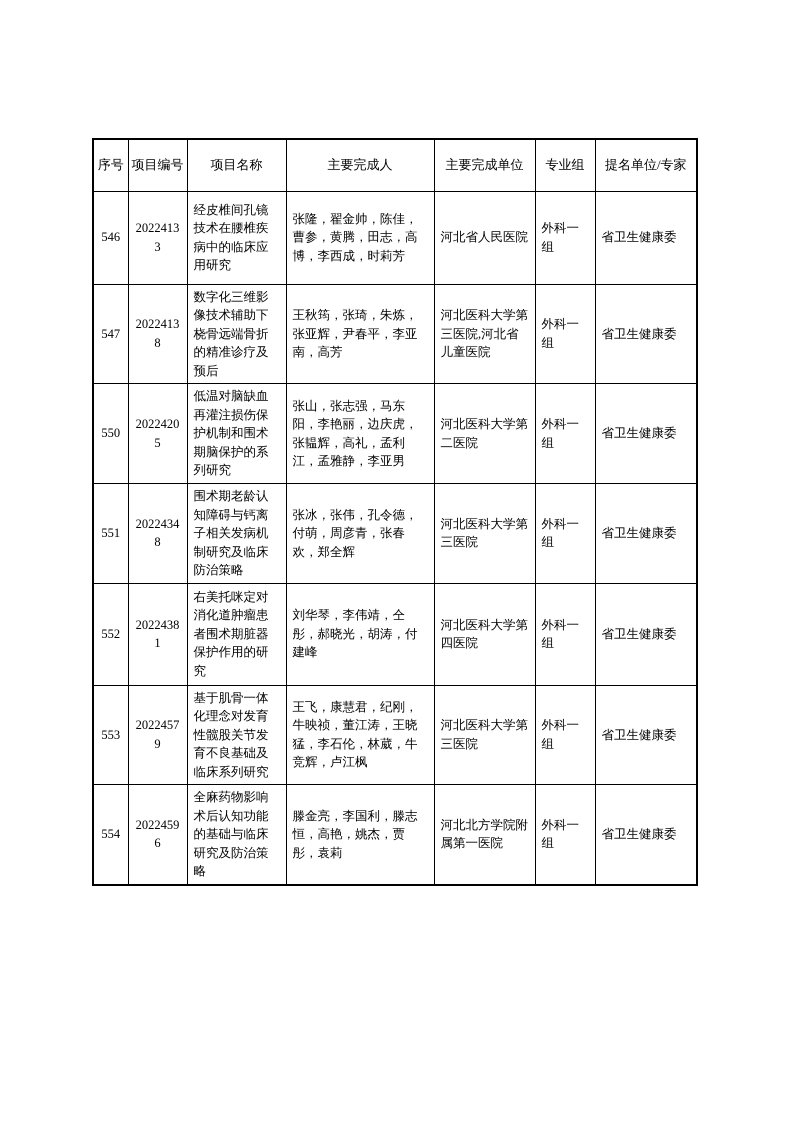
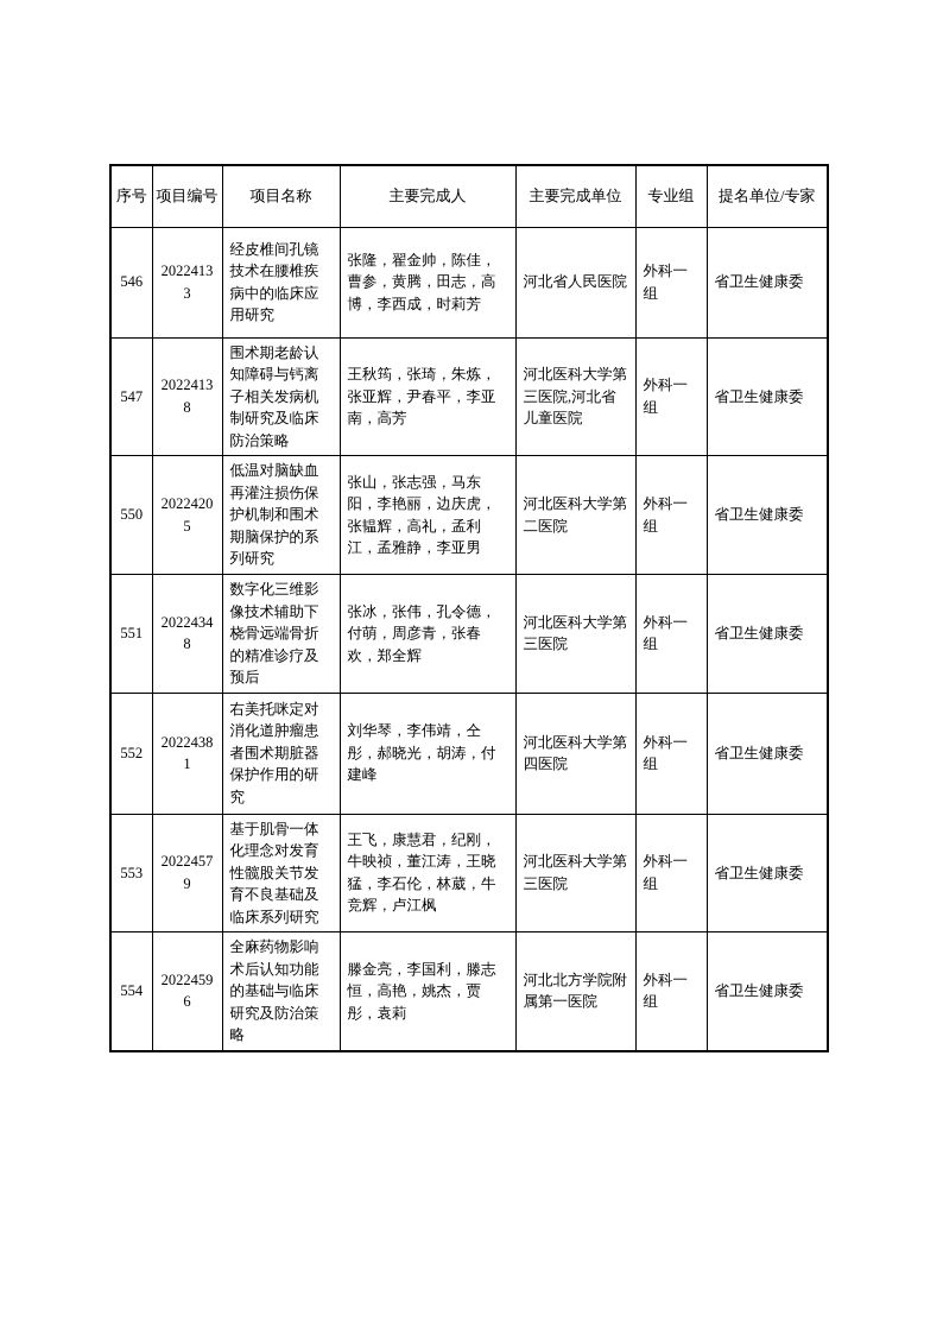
  序号	项目编号	项目名称	主要完成人	主要完成单位	专业组	提名单位/专家
  546	20224133	经皮椎间孔镜技术在腰椎疾病中的临床应用研究	张隆，翟金帅，陈佳，曹参，黄腾，田志，高博，李西成，时莉芳	河北省人民医院	外科一组	省卫生健康委
- 547	20224138	数字化三维影像技术辅助下桡骨远端骨折的精准诊疗及预后	王秋筠，张琦，朱炼，张亚辉，尹春平，李亚南，高芳	河北医科大学第三医院,河北省儿童医院	外科一组	省卫生健康委
+ 547	20224138	围术期老龄认知障碍与钙离子相关发病机制研究及临床防治策略	王秋筠，张琦，朱炼，张亚辉，尹春平，李亚南，高芳	河北医科大学第三医院,河北省儿童医院	外科一组	省卫生健康委
  550	20224205	低温对脑缺血再灌注损伤保护机制和围术期脑保护的系列研究	张山，张志强，马东阳，李艳丽，边庆虎，张韫辉，高礼，孟利江，孟雅静，李亚男	河北医科大学第二医院	外科一组	省卫生健康委
- 551	20224348	围术期老龄认知障碍与钙离子相关发病机制研究及临床防治策略	张冰，张伟，孔令德，付萌，周彦青，张春欢，郑全辉	河北医科大学第三医院	外科一组	省卫生健康委
+ 551	20224348	数字化三维影像技术辅助下桡骨远端骨折的精准诊疗及预后	张冰，张伟，孔令德，付萌，周彦青，张春欢，郑全辉	河北医科大学第三医院	外科一组	省卫生健康委
  552	20224381	右美托咪定对消化道肿瘤患者围术期脏器保护作用的研究	刘华琴，李伟靖，仝彤，郝晓光，胡涛，付建峰	河北医科大学第四医院	外科一组	省卫生健康委
  553	20224579	基于肌骨一体化理念对发育性髋股关节发育不良基础及临床系列研究	王飞，康慧君，纪刚，牛映祯，董江涛，王晓猛，李石伦，林葳，牛竞辉，卢江枫	河北医科大学第三医院	外科一组	省卫生健康委
  554	20224596	全麻药物影响术后认知功能的基础与临床研究及防治策略	滕金亮，李国利，滕志恒，高艳，姚杰，贾彤，袁莉	河北北方学院附属第一医院	外科一组	省卫生健康委
